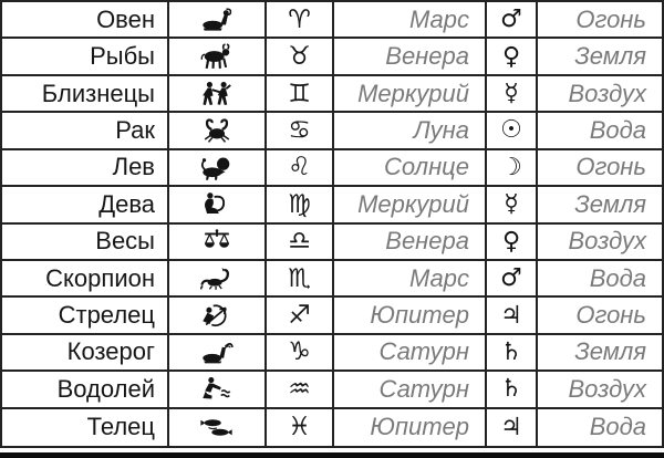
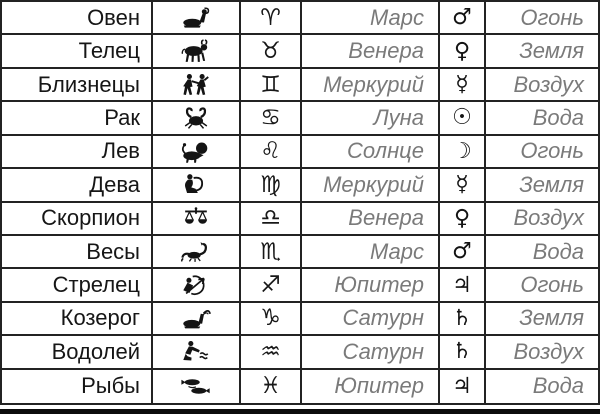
  Овен
  ♈
  Марс
  ♂
  Огонь
- Рыбы
+ Телец
  ♉
  Венера
  ♀
  Земля
  Близнецы
  ♊
  Меркурий
  ☿
  Воздух
  Рак
  ♋
  Луна
  ☉
  Вода
  Лев
  ♌
  Солнце
  ☽
  Огонь
  Дева
  ♍
  Меркурий
  ☿
  Земля
- Весы
+ Скорпион
  ♎
  Венера
  ♀
  Воздух
- Скорпион
+ Весы
  ♏
  Марс
  ♂
  Вода
  Стрелец
  ♐
  Юпитер
  ♃
  Огонь
  Козерог
  ♑
  Сатурн
  ♄
  Земля
  Водолей
  ♒
  Сатурн
  ♄
  Воздух
- Телец
+ Рыбы
  ♓
  Юпитер
  ♃
  Вода
